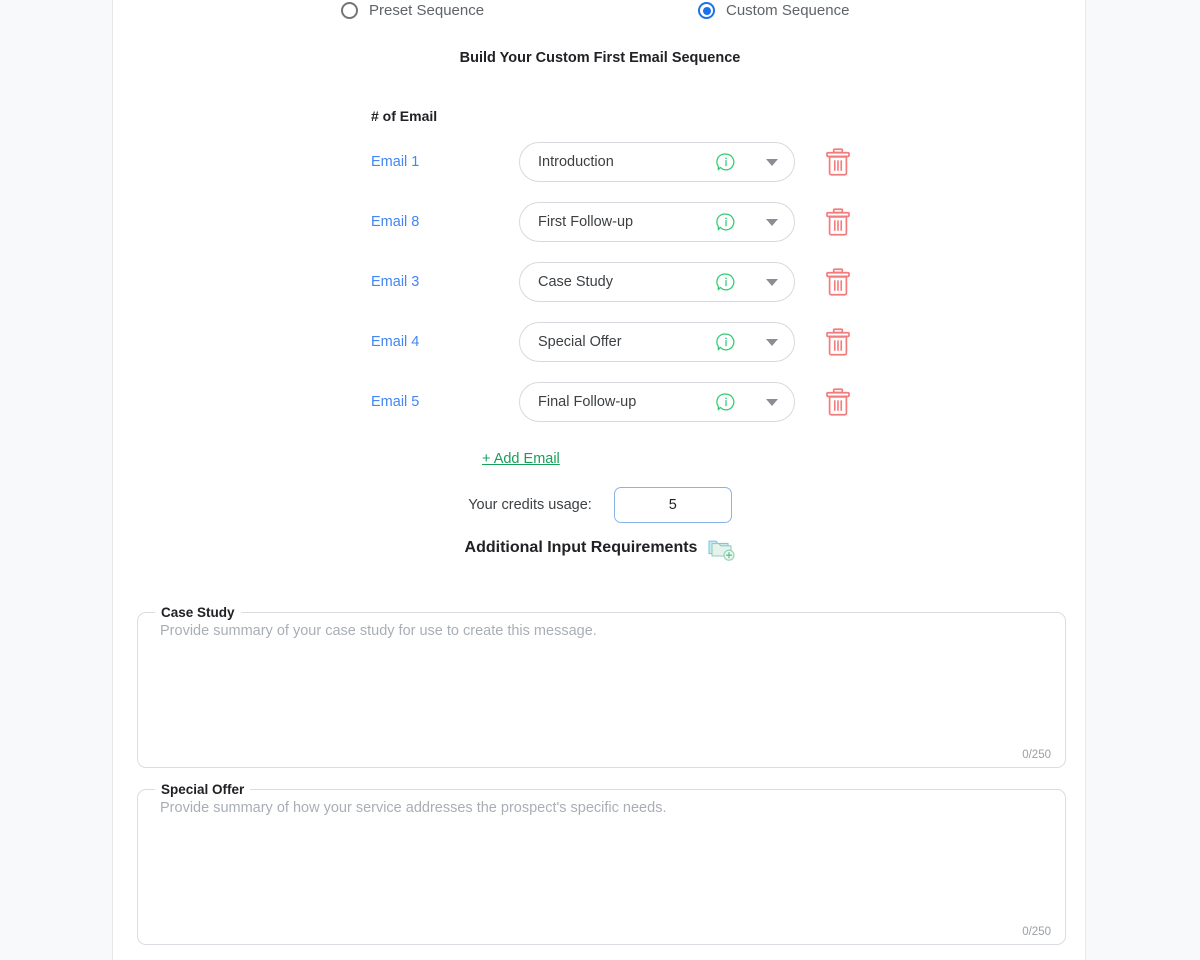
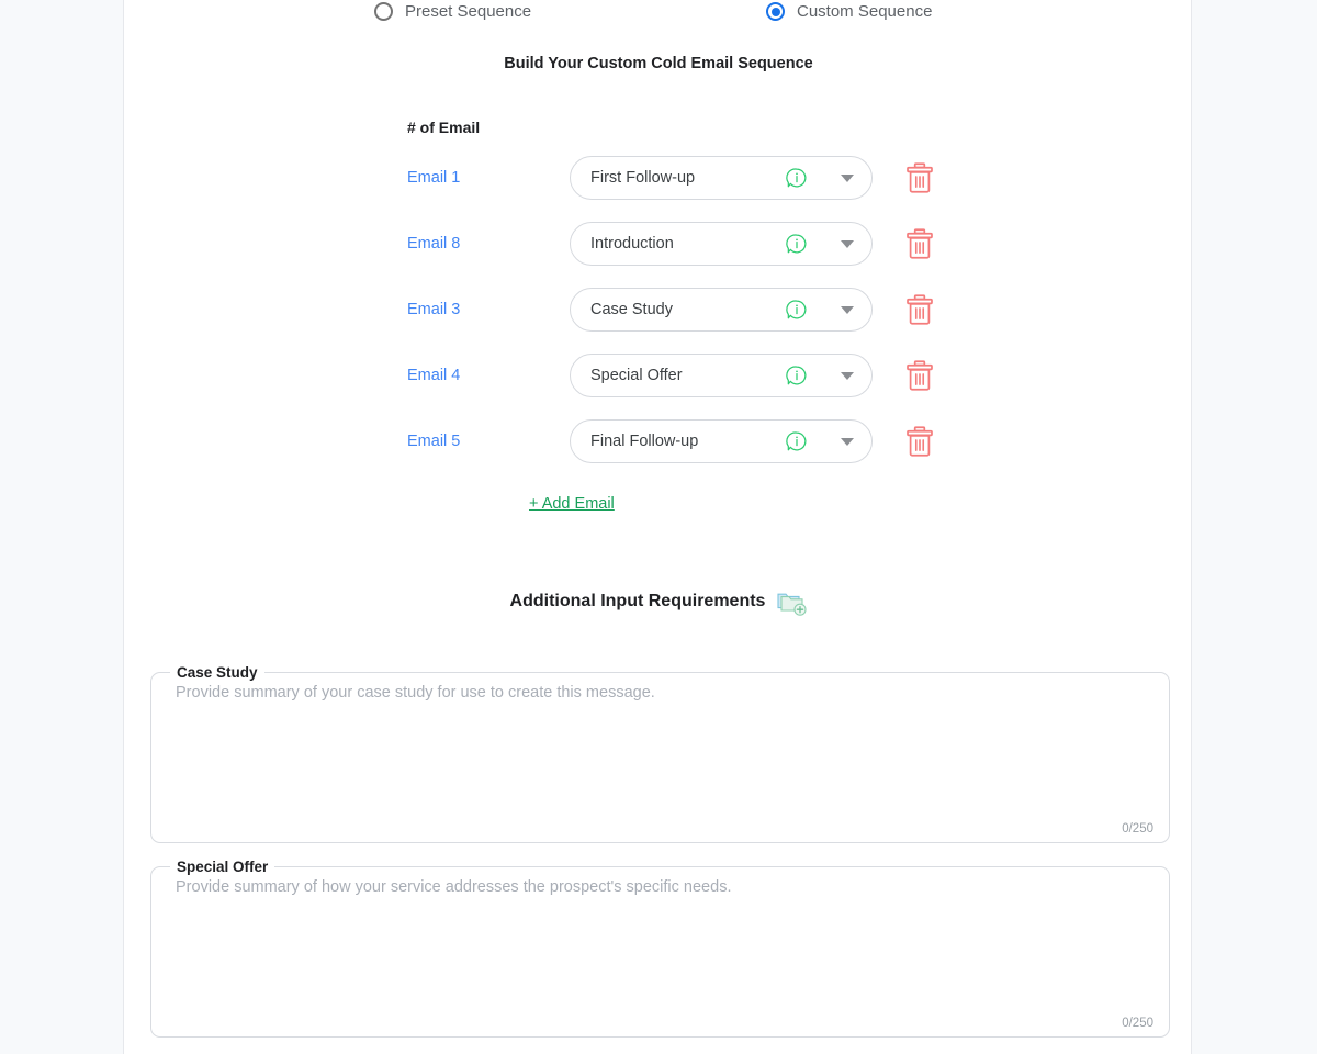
  Preset Sequence
  Custom Sequence
- Build Your Custom First Email Sequence
+ Build Your Custom Cold Email Sequence
  # of Email
  Email 1
- Introduction
+ First Follow-up
  Email 8
- First Follow-up
+ Introduction
  Email 3
  Case Study
  Email 4
  Special Offer
  Email 5
  Final Follow-up
  + Add Email
- Your credits usage:
- 5
  Additional Input Requirements
  Case Study
  Provide summary of your case study for use to create this message.
  0/250
  Special Offer
  Provide summary of how your service addresses the prospect's specific needs.
  0/250
